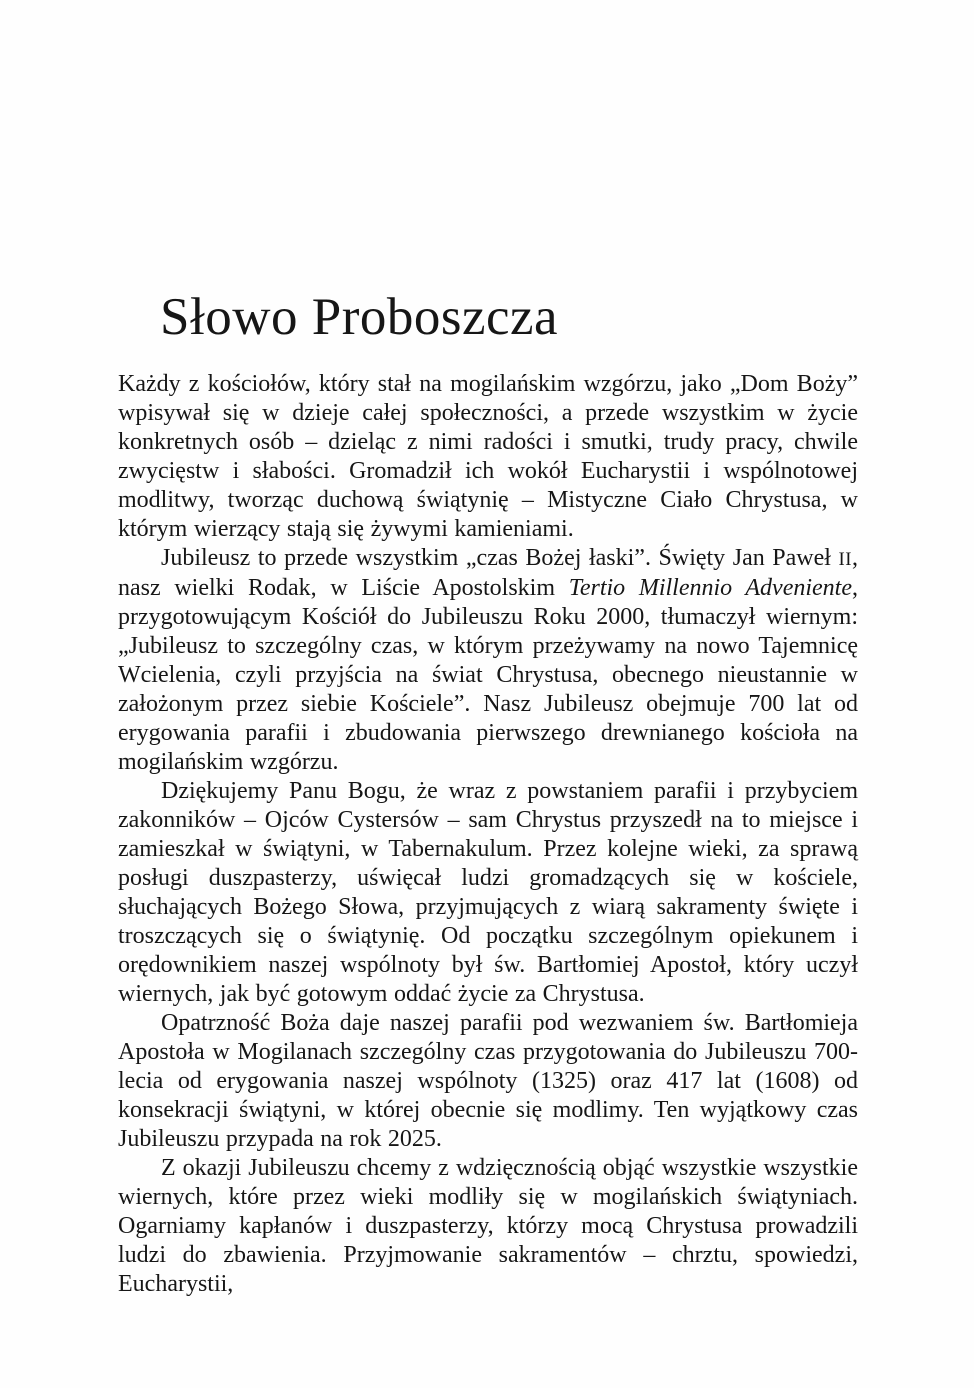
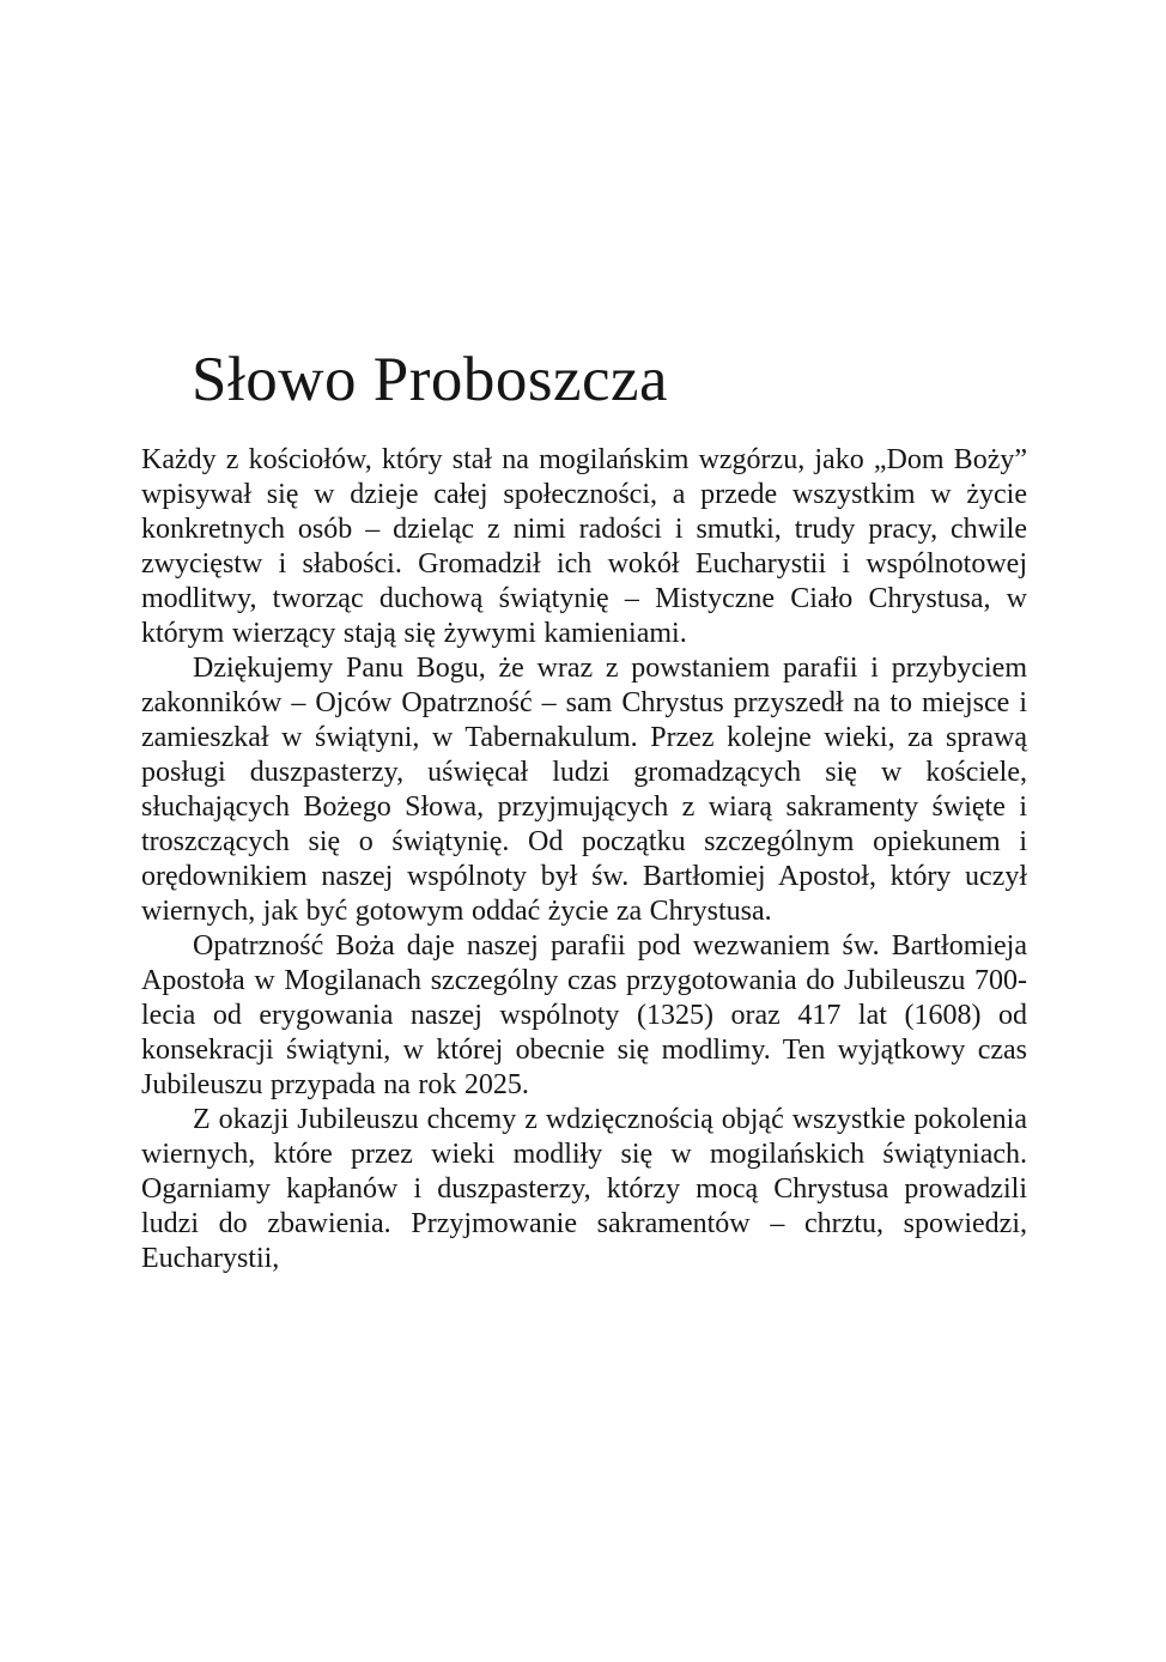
  Słowo Proboszcza
  Każdy z kościołów, który stał na mogilańskim wzgórzu, jako „Dom Boży” wpisywał się w dzieje całej społeczności, a przede wszystkim w życie konkretnych osób – dzieląc z nimi radości i smutki, trudy pracy, chwile zwycięstw i słabości. Gromadził ich wokół Eucharystii i wspólnotowej modlitwy, tworząc duchową świątynię – Mistyczne Ciało Chrystusa, w którym wierzący stają się żywymi kamieniami.
- Jubileusz to przede wszystkim „czas Bożej łaski”. Święty Jan Paweł II, nasz wielki Rodak, w Liście Apostolskim Tertio Millennio Adveniente, przygotowującym Kościół do Jubileuszu Roku 2000, tłumaczył wiernym: „Jubileusz to szczególny czas, w którym przeżywamy na nowo Tajemnicę Wcielenia, czyli przyjścia na świat Chrystusa, obecnego nieustannie w założonym przez siebie Kościele”. Nasz Jubileusz obejmuje 700 lat od erygowania parafii i zbudowania pierwszego drewnianego kościoła na mogilańskim wzgórzu.
- Dziękujemy Panu Bogu, że wraz z powstaniem parafii i przybyciem zakonników – Ojców Cystersów – sam Chrystus przyszedł na to miejsce i zamieszkał w świątyni, w Tabernakulum. Przez kolejne wieki, za sprawą posługi duszpasterzy, uświęcał ludzi gromadzących się w kościele, słuchających Bożego Słowa, przyjmujących z wiarą sakramenty święte i troszczących się o świątynię. Od początku szczególnym opiekunem i orędownikiem naszej wspólnoty był św. Bartłomiej Apostoł, który uczył wiernych, jak być gotowym oddać życie za Chrystusa.
+ Dziękujemy Panu Bogu, że wraz z powstaniem parafii i przybyciem zakonników – Ojców Opatrzność – sam Chrystus przyszedł na to miejsce i zamieszkał w świątyni, w Tabernakulum. Przez kolejne wieki, za sprawą posługi duszpasterzy, uświęcał ludzi gromadzących się w kościele, słuchających Bożego Słowa, przyjmujących z wiarą sakramenty święte i troszczących się o świątynię. Od początku szczególnym opiekunem i orędownikiem naszej wspólnoty był św. Bartłomiej Apostoł, który uczył wiernych, jak być gotowym oddać życie za Chrystusa.
  Opatrzność Boża daje naszej parafii pod wezwaniem św. Bartłomieja Apostoła w Mogilanach szczególny czas przygotowania do Jubileuszu 700-lecia od erygowania naszej wspólnoty (1325) oraz 417 lat (1608) od konsekracji świątyni, w której obecnie się modlimy. Ten wyjątkowy czas Jubileuszu przypada na rok 2025.
- Z okazji Jubileuszu chcemy z wdzięcznością objąć wszystkie wszystkie wiernych, które przez wieki modliły się w mogilańskich świątyniach. Ogarniamy kapłanów i duszpasterzy, którzy mocą Chrystusa prowadzili ludzi do zbawienia. Przyjmowanie sakramentów – chrztu, spowiedzi, Eucharystii,
+ Z okazji Jubileuszu chcemy z wdzięcznością objąć wszystkie pokolenia wiernych, które przez wieki modliły się w mogilańskich świątyniach. Ogarniamy kapłanów i duszpasterzy, którzy mocą Chrystusa prowadzili ludzi do zbawienia. Przyjmowanie sakramentów – chrztu, spowiedzi, Eucharystii,
